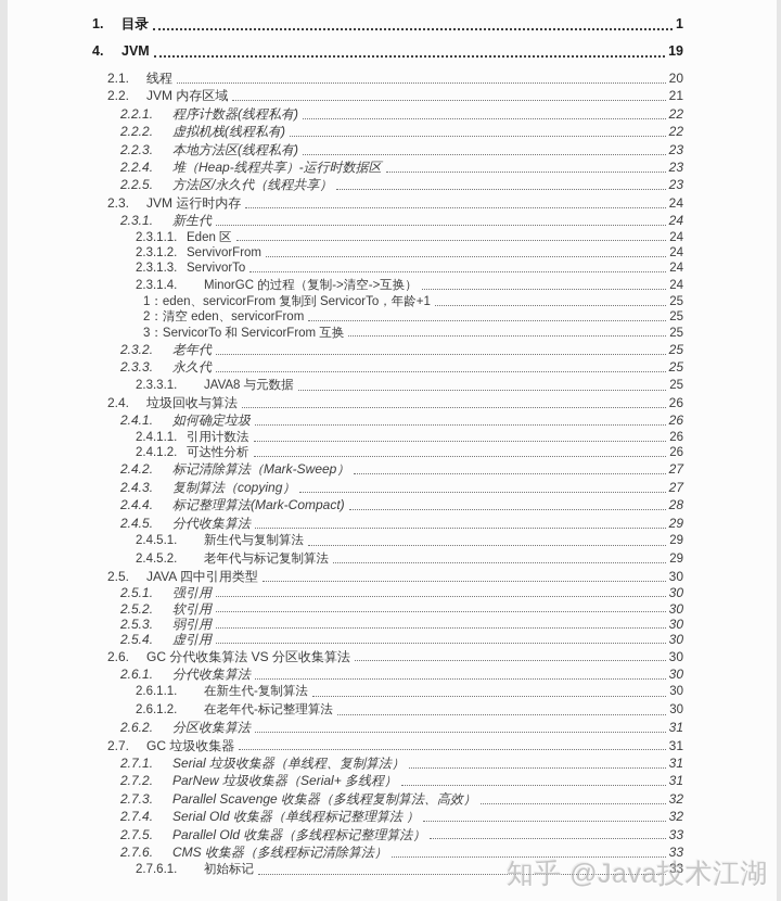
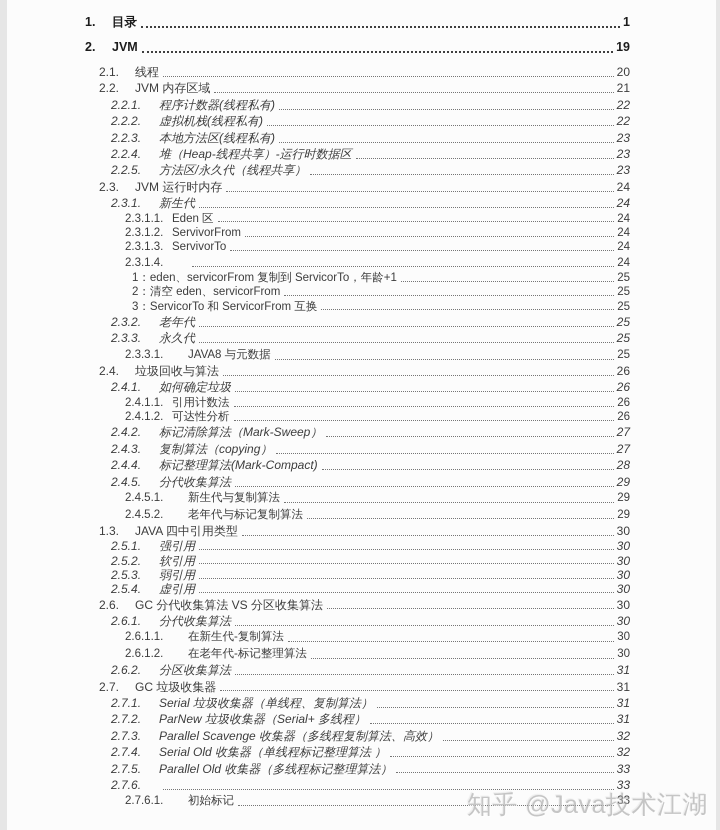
  1.
  目录
  1
- 4.
+ 2.
  JVM
  19
  2.1.
  线程
  20
  2.2.
  JVM 内存区域
  21
  2.2.1.
  程序计数器(线程私有)
  22
  2.2.2.
  虚拟机栈(线程私有)
  22
  2.2.3.
  本地方法区(线程私有)
  23
  2.2.4.
  堆（Heap-线程共享）-运行时数据区
  23
  2.2.5.
  方法区/永久代（线程共享）
  23
  2.3.
  JVM 运行时内存
  24
  2.3.1.
  新生代
  24
  2.3.1.1.
  Eden 区
  24
  2.3.1.2.
  ServivorFrom
  24
  2.3.1.3.
  ServivorTo
  24
  2.3.1.4.
- MinorGC 的过程（复制->清空->互换）
  24
  1：
  eden、servicorFrom 复制到 ServicorTo，年龄+1
  25
  2：
  清空 eden、servicorFrom
  25
  3：
  ServicorTo 和 ServicorFrom 互换
  25
  2.3.2.
  老年代
  25
  2.3.3.
  永久代
  25
  2.3.3.1.
  JAVA8 与元数据
  25
  2.4.
  垃圾回收与算法
  26
  2.4.1.
  如何确定垃圾
  26
  2.4.1.1.
  引用计数法
  26
  2.4.1.2.
  可达性分析
  26
  2.4.2.
  标记清除算法（Mark-Sweep）
  27
  2.4.3.
  复制算法（copying）
  27
  2.4.4.
  标记整理算法(Mark-Compact)
  28
  2.4.5.
  分代收集算法
  29
  2.4.5.1.
  新生代与复制算法
  29
  2.4.5.2.
  老年代与标记复制算法
  29
- 2.5.
+ 1.3.
  JAVA 四中引用类型
  30
  2.5.1.
  强引用
  30
  2.5.2.
  软引用
  30
  2.5.3.
  弱引用
  30
  2.5.4.
  虚引用
  30
  2.6.
  GC 分代收集算法 VS 分区收集算法
  30
  2.6.1.
  分代收集算法
  30
  2.6.1.1.
  在新生代-复制算法
  30
  2.6.1.2.
  在老年代-标记整理算法
  30
  2.6.2.
  分区收集算法
  31
  2.7.
  GC 垃圾收集器
  31
  2.7.1.
  Serial 垃圾收集器（单线程、复制算法）
  31
  2.7.2.
  ParNew 垃圾收集器（Serial+ 多线程）
  31
  2.7.3.
  Parallel Scavenge 收集器（多线程复制算法、高效）
  32
  2.7.4.
  Serial Old 收集器（单线程标记整理算法 ）
  32
  2.7.5.
  Parallel Old 收集器（多线程标记整理算法）
  33
  2.7.6.
- CMS 收集器（多线程标记清除算法）
  33
  2.7.6.1.
  初始标记
  33
  知乎 @Java技术江湖
